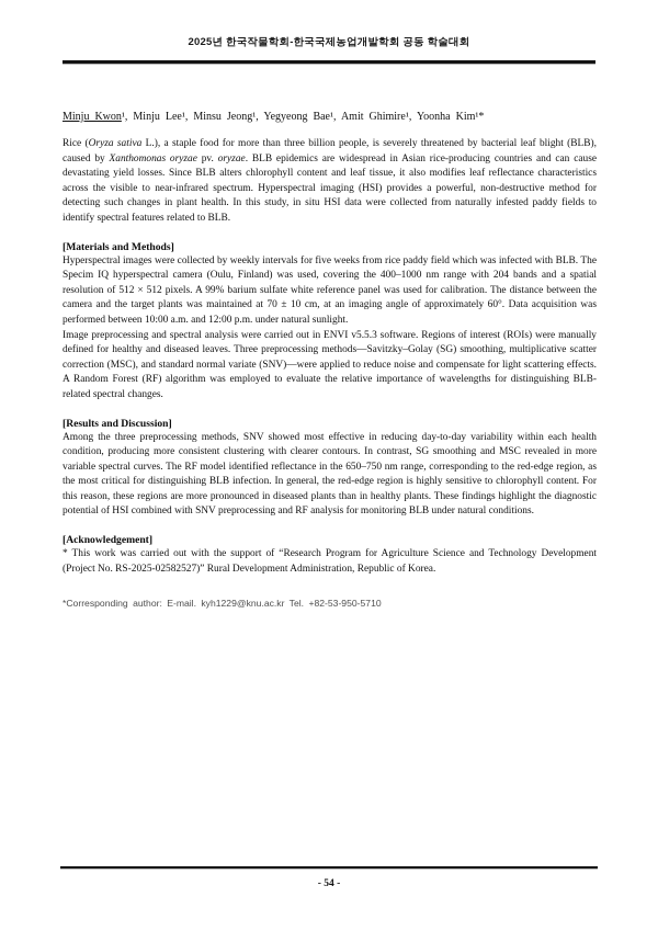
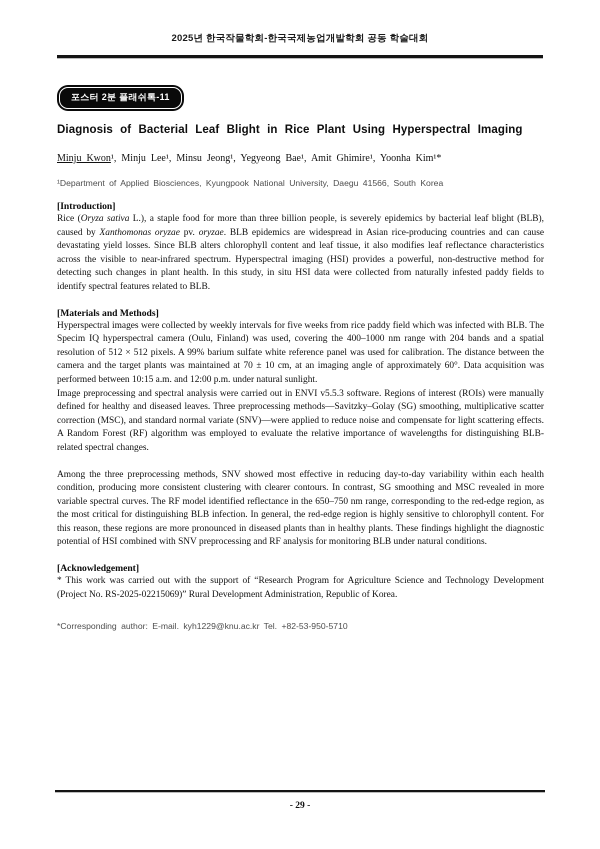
  2025년 한국작물학회-한국국제농업개발학회 공동 학술대회
+ 포스터 2분 플래쉬톡-11
+ Diagnosis of Bacterial Leaf Blight in Rice Plant Using Hyperspectral Imaging
  Minju Kwon¹, Minju Lee¹, Minsu Jeong¹, Yegyeong Bae¹, Amit Ghimire¹, Yoonha Kim¹*
+ ¹Department of Applied Biosciences, Kyungpook National University, Daegu 41566, South Korea
+ [Introduction]
- Rice (Oryza sativa L.), a staple food for more than three billion people, is severely threatened by bacterial leaf blight (BLB), caused by Xanthomonas oryzae pv. oryzae. BLB epidemics are widespread in Asian rice-producing countries and can cause devastating yield losses. Since BLB alters chlorophyll content and leaf tissue, it also modifies leaf reflectance characteristics across the visible to near-infrared spectrum. Hyperspectral imaging (HSI) provides a powerful, non-destructive method for detecting such changes in plant health. In this study, in situ HSI data were collected from naturally infested paddy fields to identify spectral features related to BLB.
+ Rice (Oryza sativa L.), a staple food for more than three billion people, is severely epidemics by bacterial leaf blight (BLB), caused by Xanthomonas oryzae pv. oryzae. BLB epidemics are widespread in Asian rice-producing countries and can cause devastating yield losses. Since BLB alters chlorophyll content and leaf tissue, it also modifies leaf reflectance characteristics across the visible to near-infrared spectrum. Hyperspectral imaging (HSI) provides a powerful, non-destructive method for detecting such changes in plant health. In this study, in situ HSI data were collected from naturally infested paddy fields to identify spectral features related to BLB.
  [Materials and Methods]
- Hyperspectral images were collected by weekly intervals for five weeks from rice paddy field which was infected with BLB. The Specim IQ hyperspectral camera (Oulu, Finland) was used, covering the 400–1000 nm range with 204 bands and a spatial resolution of 512 × 512 pixels. A 99% barium sulfate white reference panel was used for calibration. The distance between the camera and the target plants was maintained at 70 ± 10 cm, at an imaging angle of approximately 60°. Data acquisition was performed between 10:00 a.m. and 12:00 p.m. under natural sunlight.
+ Hyperspectral images were collected by weekly intervals for five weeks from rice paddy field which was infected with BLB. The Specim IQ hyperspectral camera (Oulu, Finland) was used, covering the 400–1000 nm range with 204 bands and a spatial resolution of 512 × 512 pixels. A 99% barium sulfate white reference panel was used for calibration. The distance between the camera and the target plants was maintained at 70 ± 10 cm, at an imaging angle of approximately 60°. Data acquisition was performed between 10:15 a.m. and 12:00 p.m. under natural sunlight.
  Image preprocessing and spectral analysis were carried out in ENVI v5.5.3 software. Regions of interest (ROIs) were manually defined for healthy and diseased leaves. Three preprocessing methods—Savitzky–Golay (SG) smoothing, multiplicative scatter correction (MSC), and standard normal variate (SNV)—were applied to reduce noise and compensate for light scattering effects. A Random Forest (RF) algorithm was employed to evaluate the relative importance of wavelengths for distinguishing BLB-related spectral changes.
- [Results and Discussion]
  Among the three preprocessing methods, SNV showed most effective in reducing day-to-day variability within each health condition, producing more consistent clustering with clearer contours. In contrast, SG smoothing and MSC revealed in more variable spectral curves. The RF model identified reflectance in the 650–750 nm range, corresponding to the red-edge region, as the most critical for distinguishing BLB infection. In general, the red-edge region is highly sensitive to chlorophyll content. For this reason, these regions are more pronounced in diseased plants than in healthy plants. These findings highlight the diagnostic potential of HSI combined with SNV preprocessing and RF analysis for monitoring BLB under natural conditions.
  [Acknowledgement]
- * This work was carried out with the support of “Research Program for Agriculture Science and Technology Development (Project No. RS-2025-02582527)” Rural Development Administration, Republic of Korea.
+ * This work was carried out with the support of “Research Program for Agriculture Science and Technology Development (Project No. RS-2025-02215069)” Rural Development Administration, Republic of Korea.
  *Corresponding author: E-mail. kyh1229@knu.ac.kr Tel. +82-53-950-5710
- - 54 -
+ - 29 -
